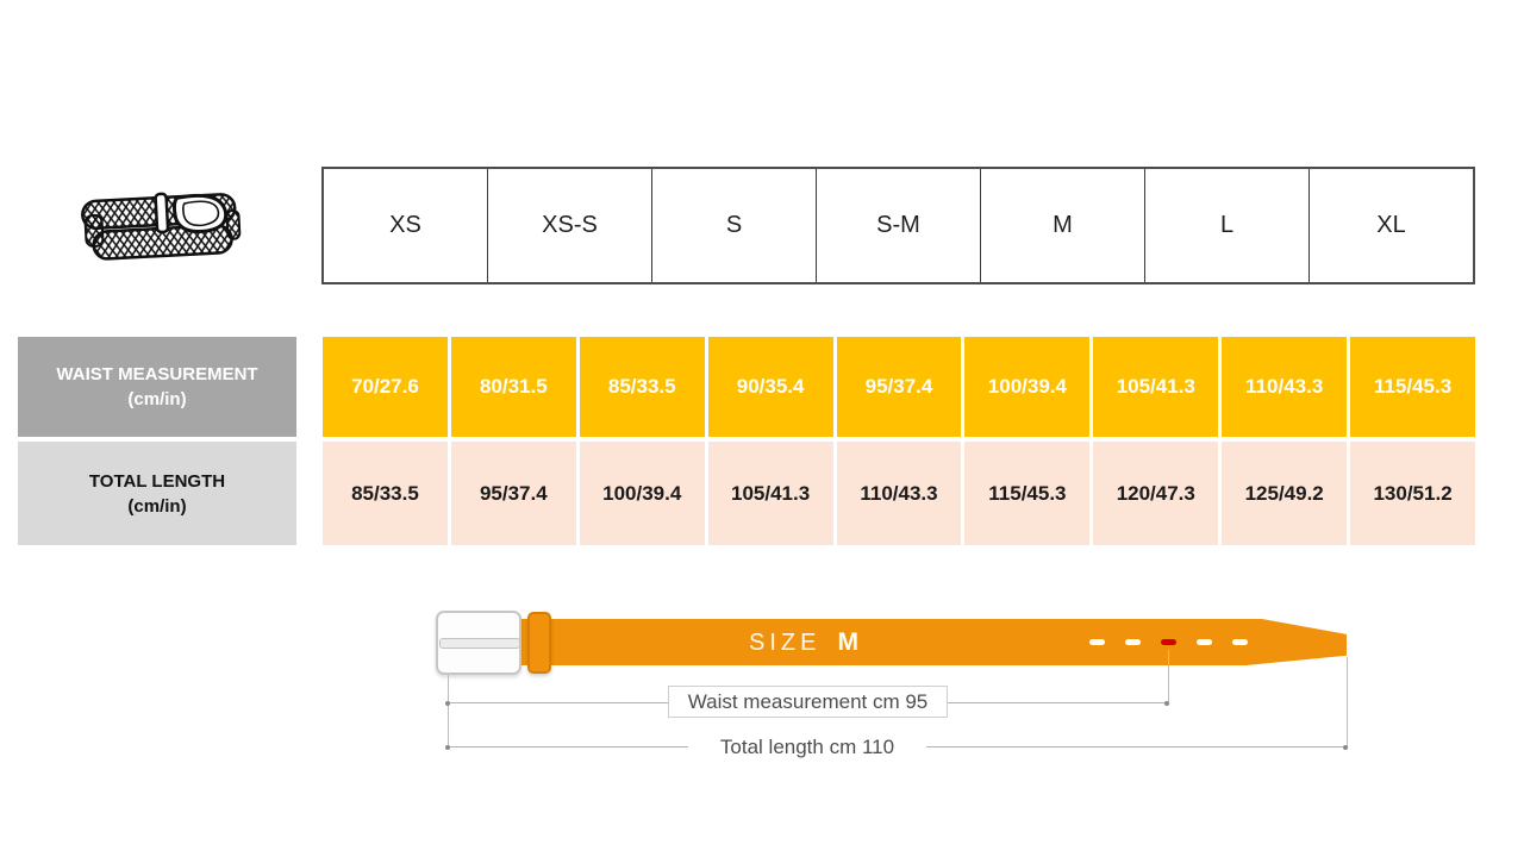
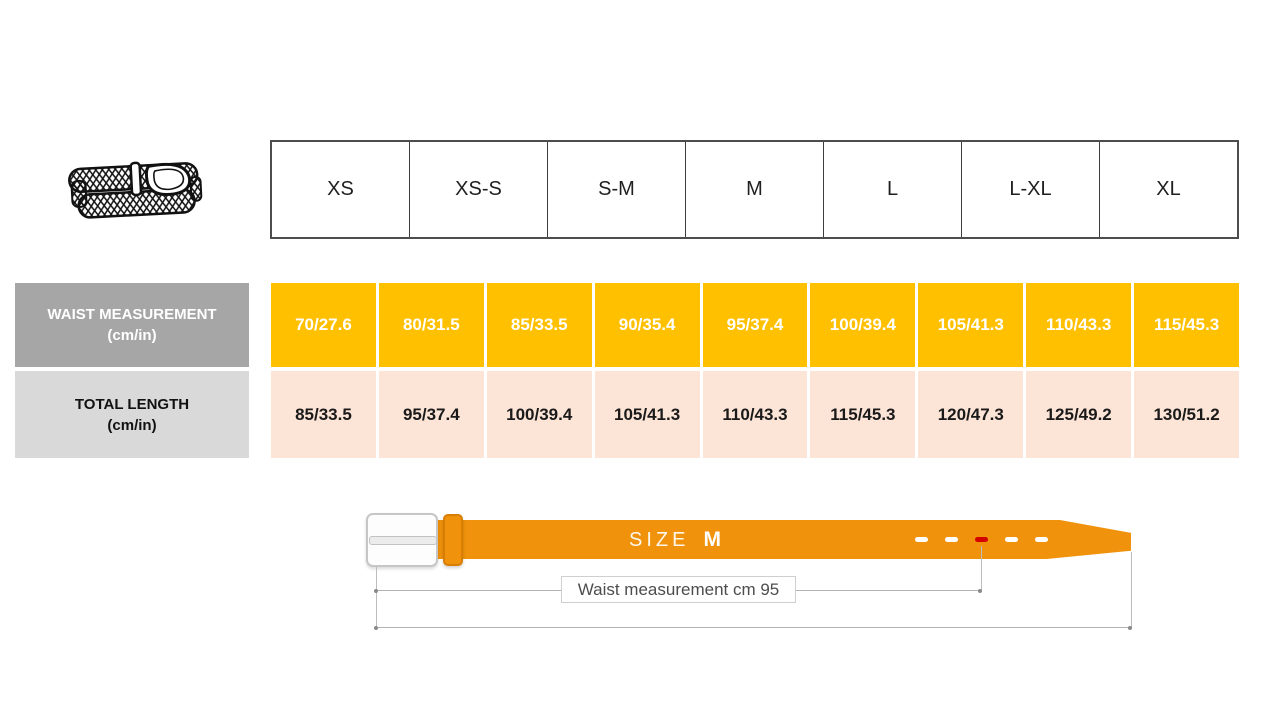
  XS
  XS-S
- S
  S-M
  M
  L
+ L-XL
  XL
  WAIST MEASUREMENT
  (cm/in)
  TOTAL LENGTH
  (cm/in)
  70/27.6
  80/31.5
  85/33.5
  90/35.4
  95/37.4
  100/39.4
  105/41.3
  110/43.3
  115/45.3
  85/33.5
  95/37.4
  100/39.4
  105/41.3
  110/43.3
  115/45.3
  120/47.3
  125/49.2
  130/51.2
  SIZE
  M
  Waist measurement cm 95
- Total length cm 110
